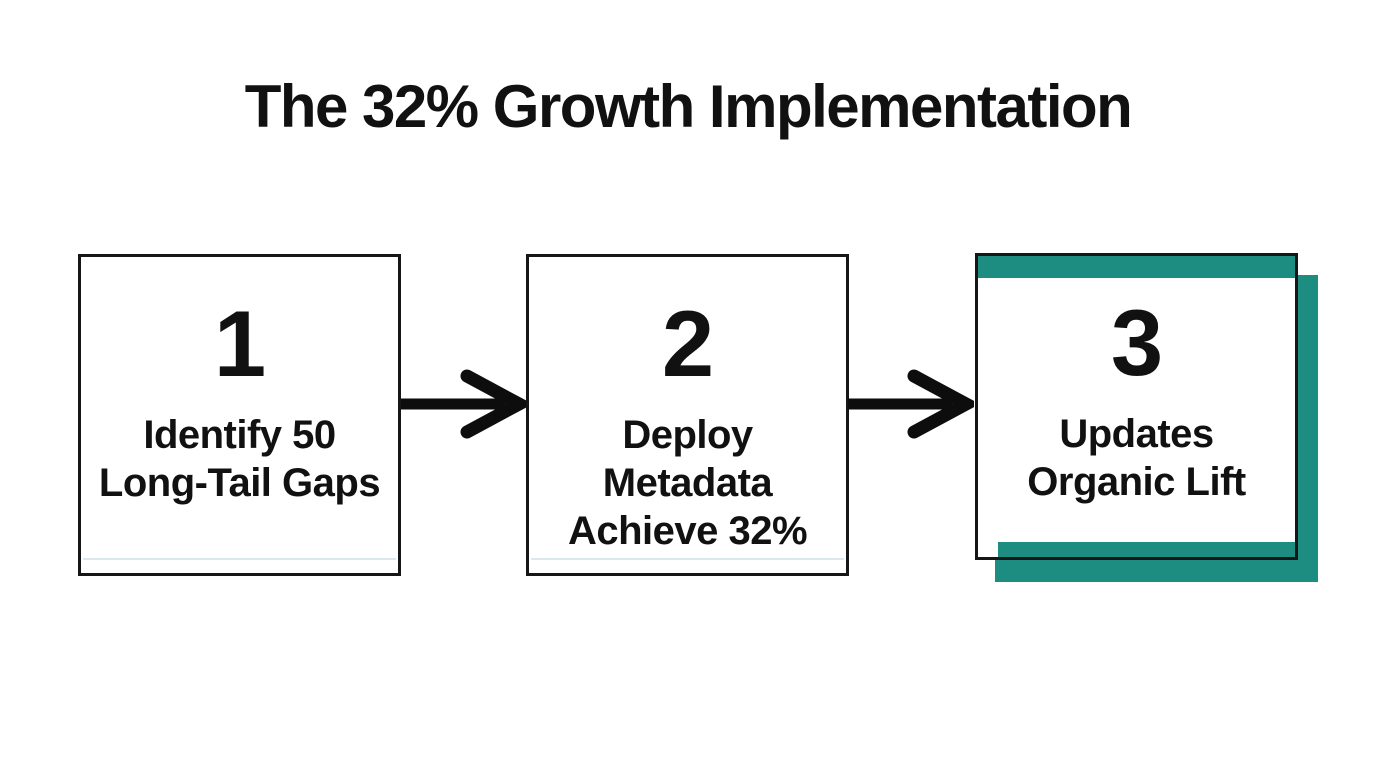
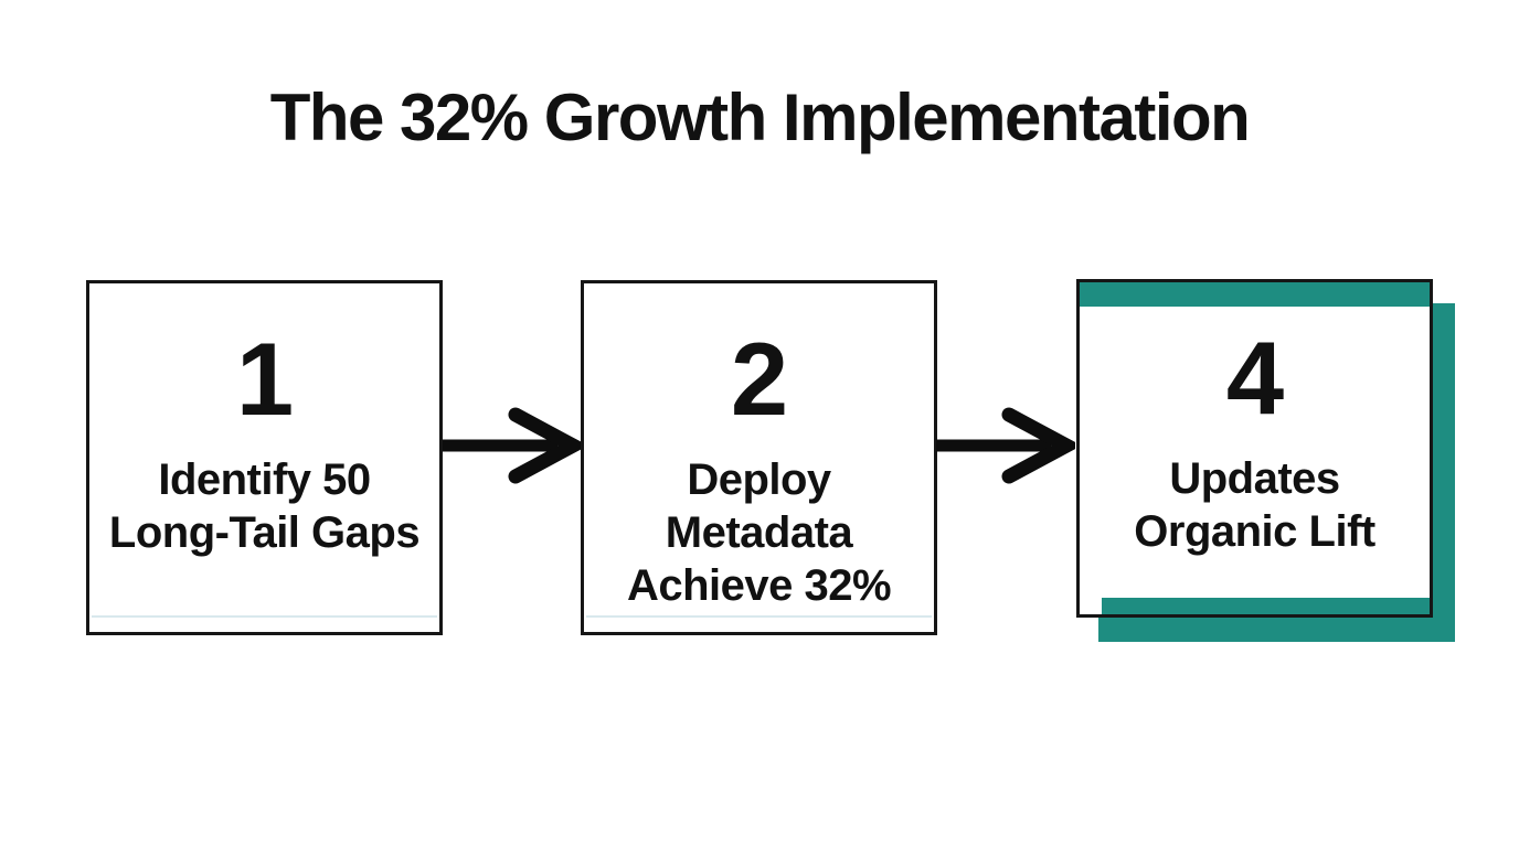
  The 32% Growth Implementation
  1
  Identify 50
  Long-Tail Gaps
  2
  Deploy
  Metadata
  Achieve 32%
- 3
+ 4
  Updates
  Organic Lift
